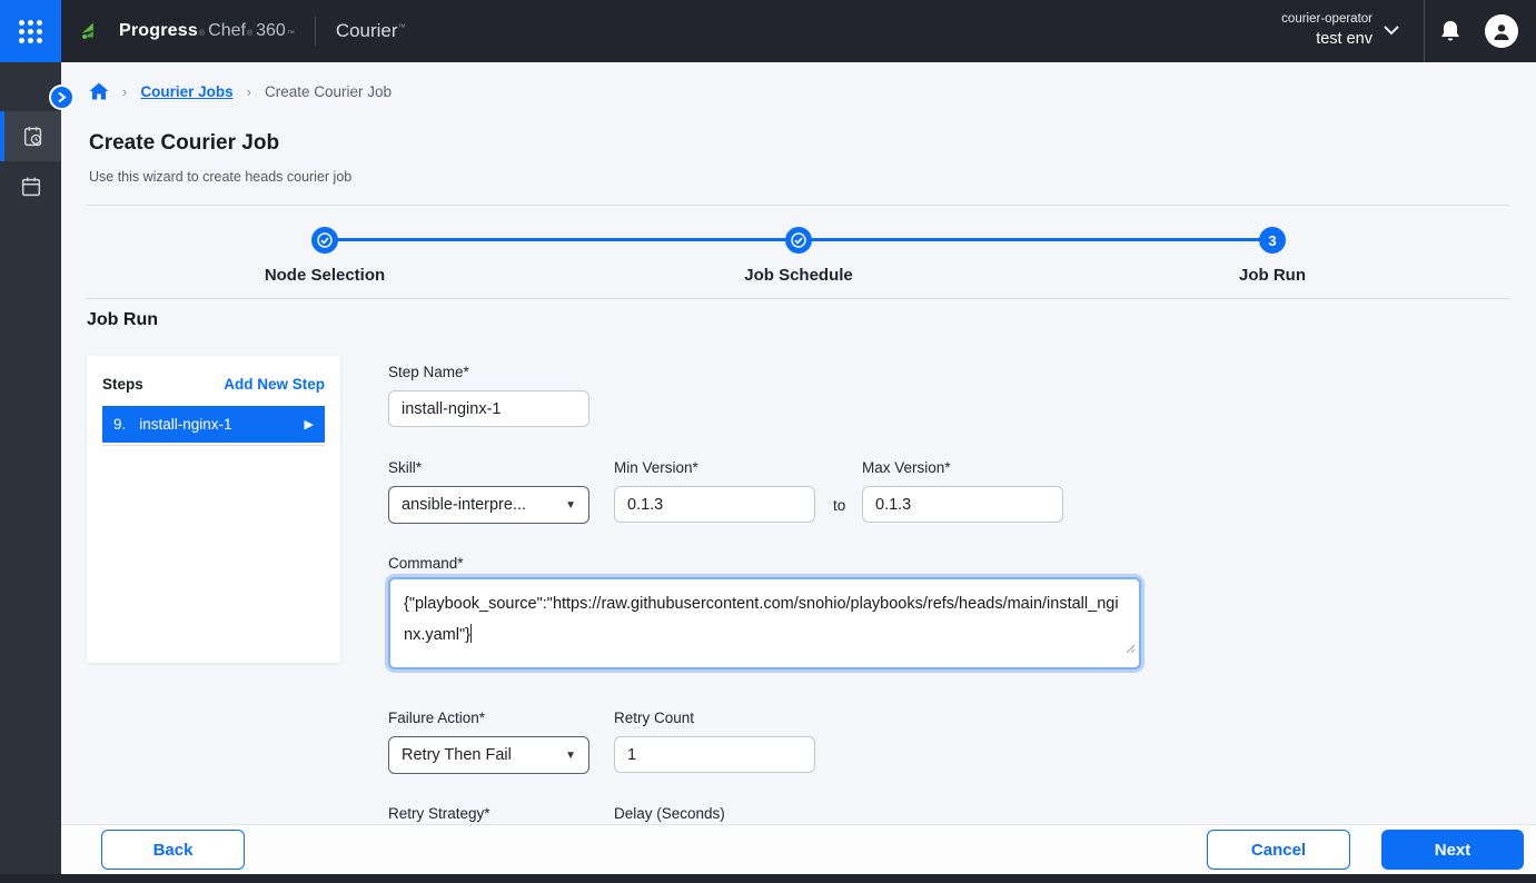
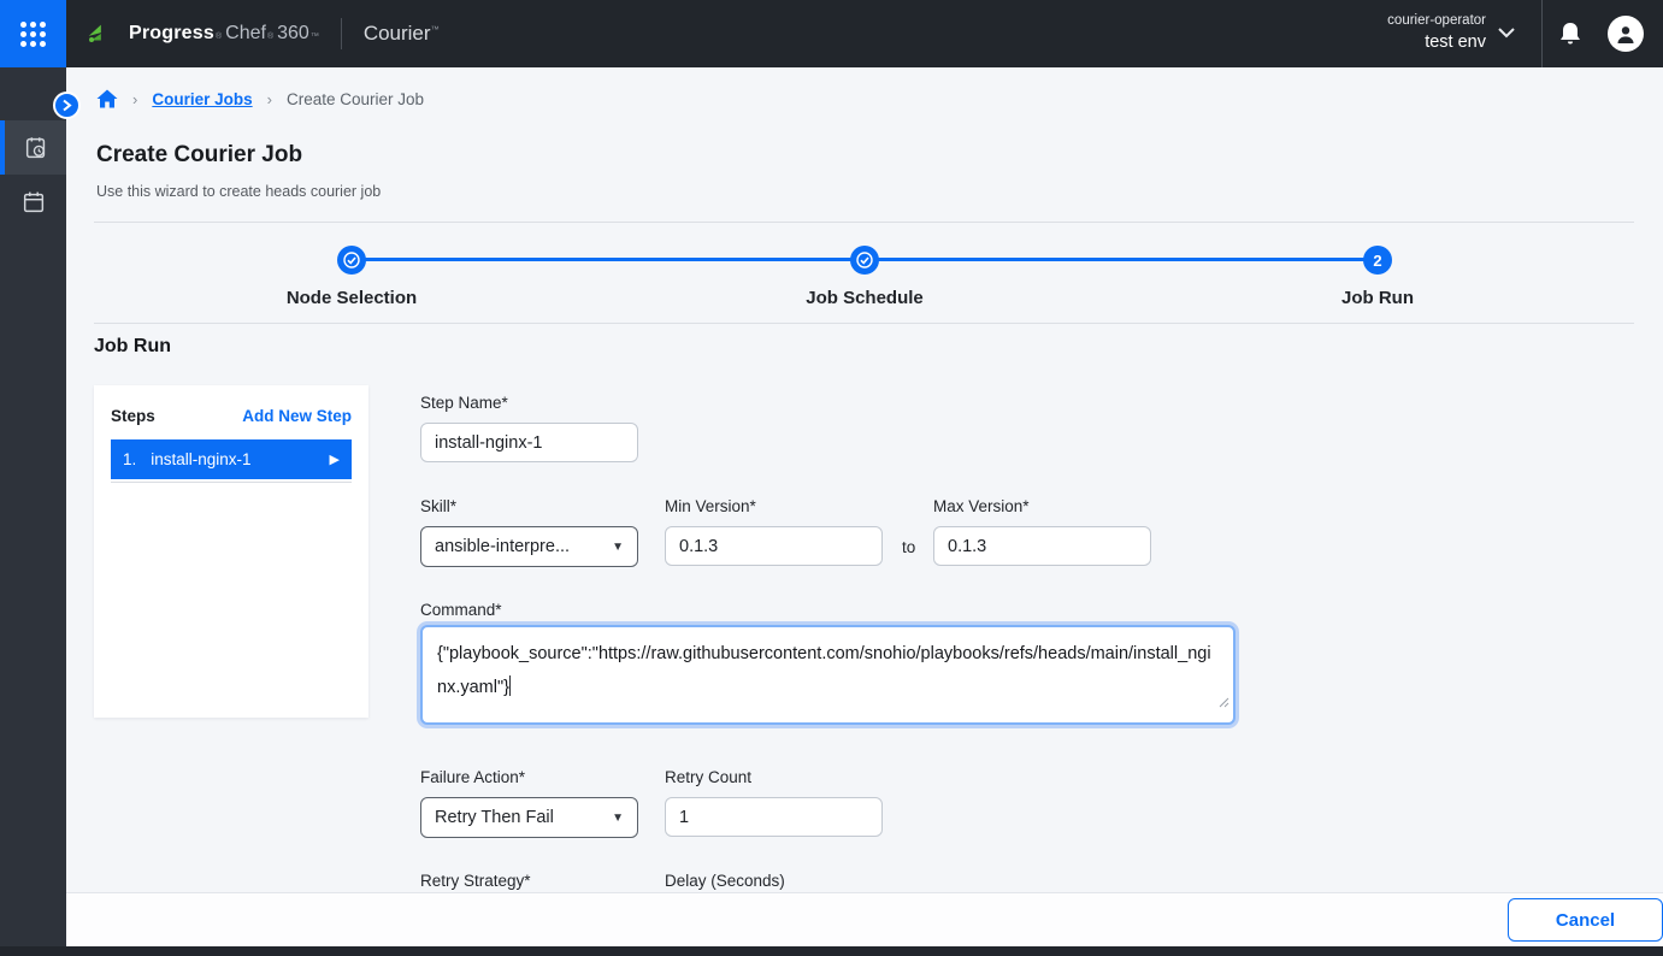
  Progress
  Chef
  360
  Courier
  courier-operator
  test env
  ›
  Courier Jobs
  ›
  Create Courier Job
  Create Courier Job
  Use this wizard to create heads courier job
- 3
+ 2
  Node Selection
  Job Schedule
  Job Run
  Job Run
  Steps
  Add New Step
- 9.
+ 1.
  install-nginx-1
  ▶
  Step Name*
  install-nginx-1
  Skill*
  ansible-interpre...
  ▼
  Min Version*
  0.1.3
  to
  Max Version*
  0.1.3
  Command*
  {"playbook_source":"https://raw.githubusercontent.com/snohio/playbooks/refs/heads/main/install_nginx.yaml"}
  Failure Action*
  Retry Then Fail
  ▼
  Retry Count
  1
  Retry Strategy*
  Delay (Seconds)
- Back
  Cancel
- Next
